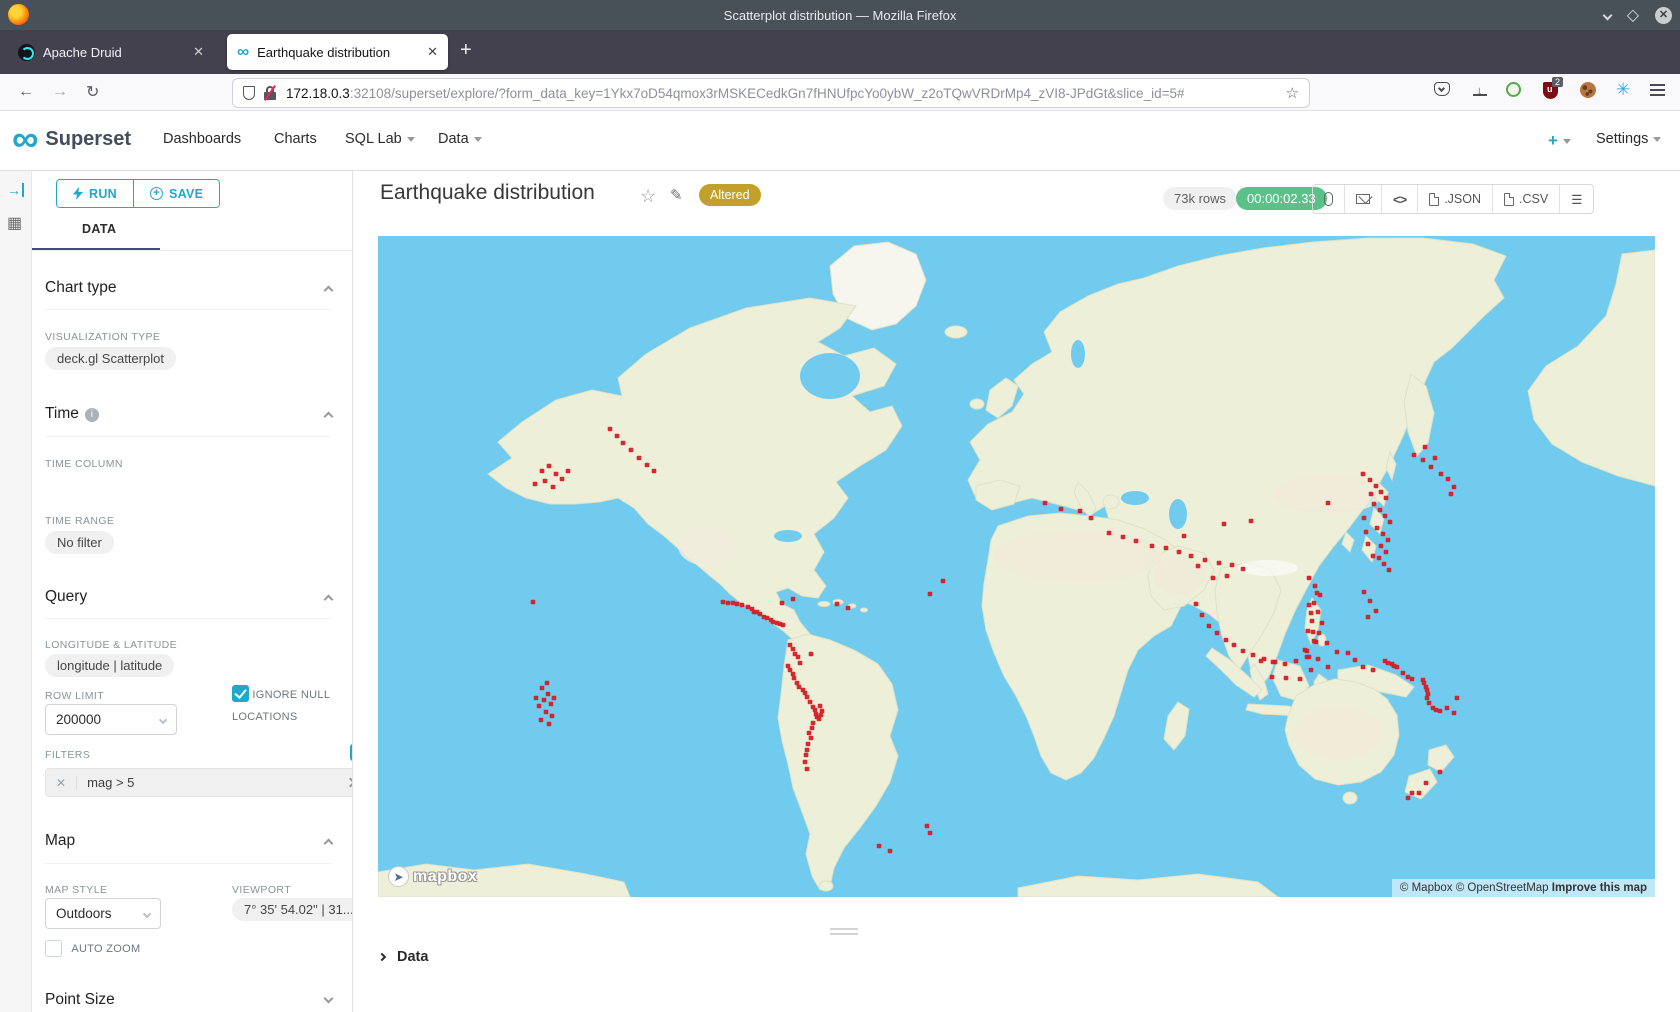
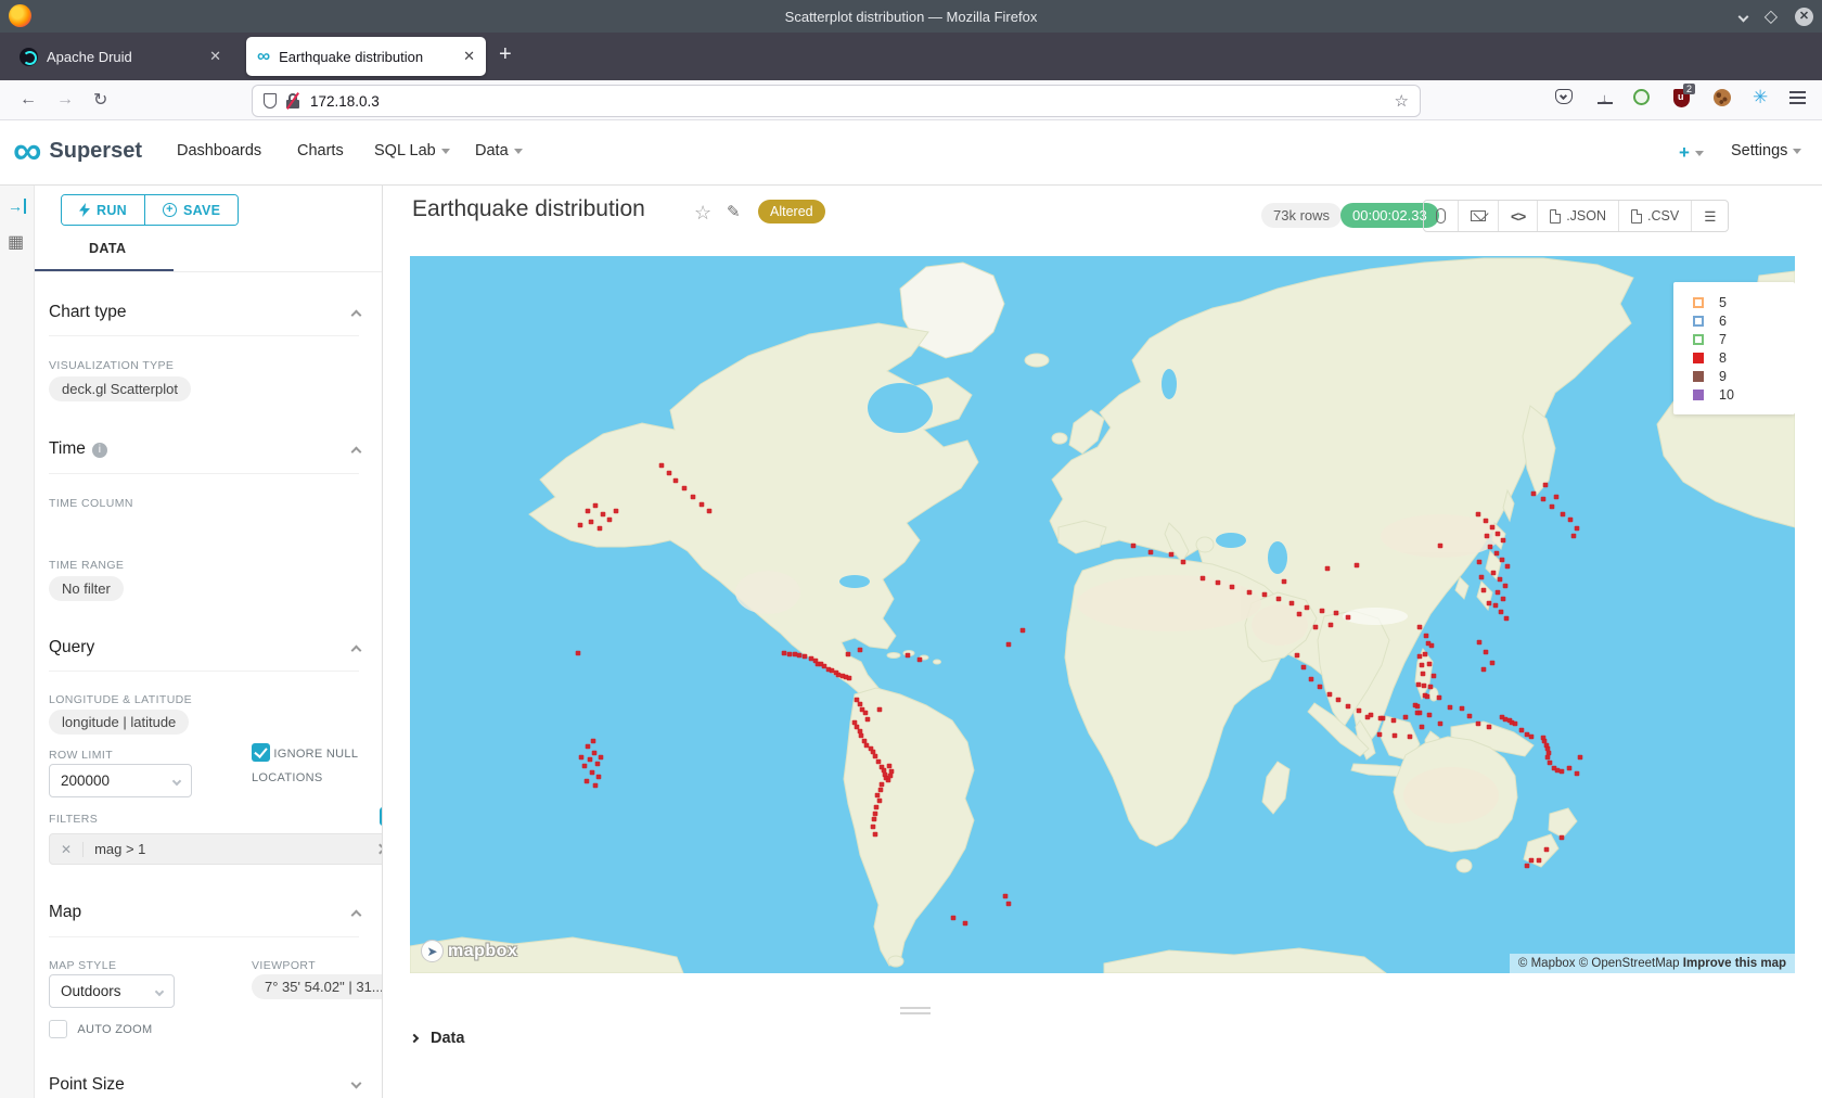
  Scatterplot distribution — Mozilla Firefox
  ◇
  ✕
  Apache Druid
  ✕
  ∞
  Earthquake distribution
  ✕
  +
  ←
  →
  ↻
  172.18.0.3
- :32108/superset/explore/?form_data_key=1Ykx7oD54qmox3rMSKECedkGn7fHNUfpcYo0ybW_z2oTQwVRDrMp4_zVI8-JPdGt&slice_id=5#
  ☆
  ↓
  u
  2
  ✳
  ∞
  Superset
  Dashboards
  Charts
  SQL Lab
  Data
  +
  Settings
  →
  ▦
  RUN
  +
  SAVE
  DATA
  Chart type
  VISUALIZATION TYPE
  deck.gl Scatterplot
  Time i
  TIME COLUMN
  TIME RANGE
  No filter
  Query
  LONGITUDE & LATITUDE
  longitude | latitude
  ROW LIMIT
  200000
  IGNORE NULL LOCATIONS
  FILTERS
  ✕
- mag > 5
+ mag > 1
  Map
  MAP STYLE
  Outdoors
  VIEWPORT
  7° 35' 54.02" | 31...
  AUTO ZOOM
  Point Size
  Earthquake distribution
  ☆
  ✎
  Altered
  73k rows
  00:00:02.33
  <>
  .JSON
  .CSV
  ☰
+ 5
+ 6
+ 7
+ 8
+ 9
+ 10
  ➤
  mapbox
  © Mapbox © OpenStreetMap Improve this map
  Data
